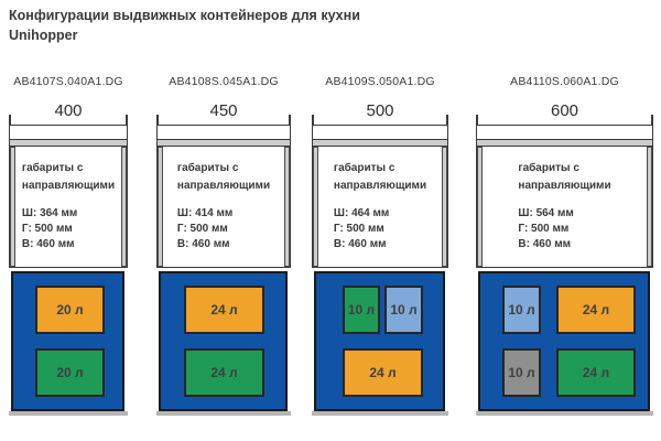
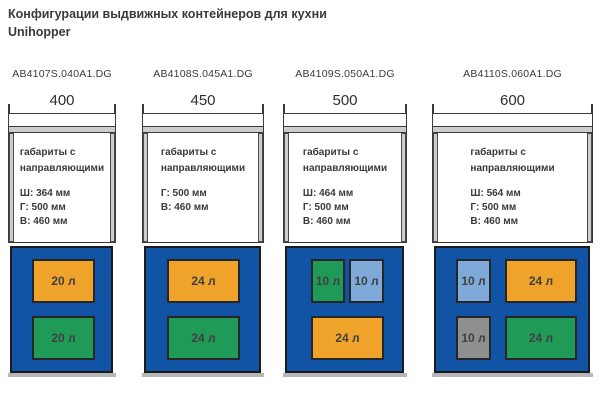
  Конфигурации выдвижных контейнеров для кухни
  Unihopper
  AB4107S.040A1.DG
  400
  габариты с
  направляющими
  Ш: 364 мм
  Г: 500 мм
  В: 460 мм
  20 л
  20 л
  AB4108S.045A1.DG
  450
  габариты с
  направляющими
- Ш: 414 мм
  Г: 500 мм
  В: 460 мм
  24 л
  24 л
  AB4109S.050A1.DG
  500
  габариты с
  направляющими
  Ш: 464 мм
  Г: 500 мм
  В: 460 мм
  10 л
  10 л
  24 л
  AB4110S.060A1.DG
  600
  габариты с
  направляющими
  Ш: 564 мм
  Г: 500 мм
  В: 460 мм
  10 л
  24 л
  10 л
  24 л
